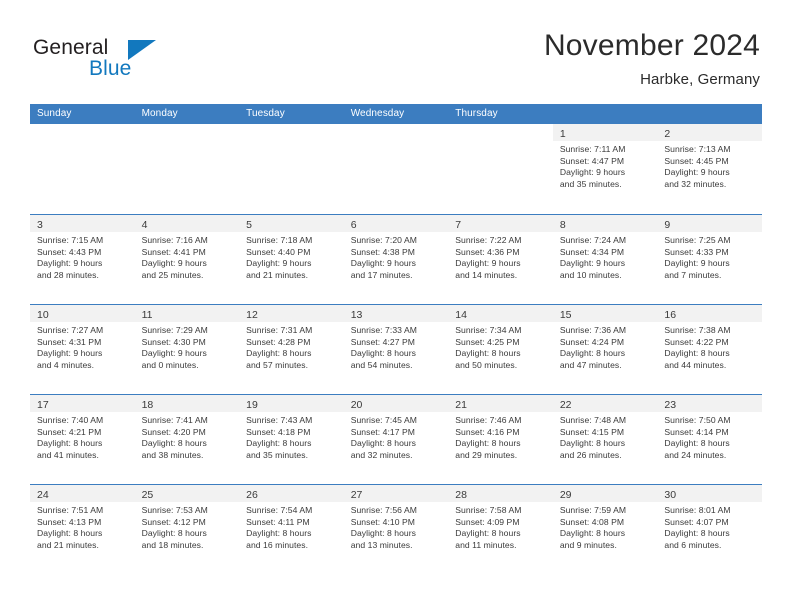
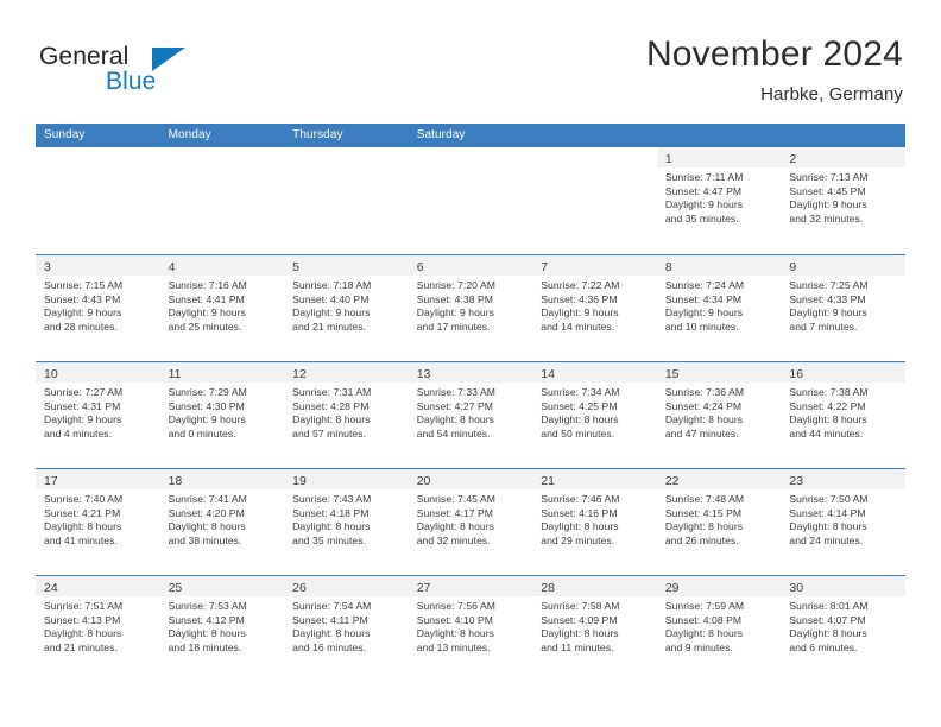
  General
  Blue
  November 2024
  Harbke, Germany
  Sunday
  Monday
- Tuesday
- Wednesday
  Thursday
+ Saturday
  1
  Sunrise: 7:11 AM
  Sunset: 4:47 PM
  Daylight: 9 hours
  and 35 minutes.
  2
  Sunrise: 7:13 AM
  Sunset: 4:45 PM
  Daylight: 9 hours
  and 32 minutes.
  3
  Sunrise: 7:15 AM
  Sunset: 4:43 PM
  Daylight: 9 hours
  and 28 minutes.
  4
  Sunrise: 7:16 AM
  Sunset: 4:41 PM
  Daylight: 9 hours
  and 25 minutes.
  5
  Sunrise: 7:18 AM
  Sunset: 4:40 PM
  Daylight: 9 hours
  and 21 minutes.
  6
  Sunrise: 7:20 AM
  Sunset: 4:38 PM
  Daylight: 9 hours
  and 17 minutes.
  7
  Sunrise: 7:22 AM
  Sunset: 4:36 PM
  Daylight: 9 hours
  and 14 minutes.
  8
  Sunrise: 7:24 AM
  Sunset: 4:34 PM
  Daylight: 9 hours
  and 10 minutes.
  9
  Sunrise: 7:25 AM
  Sunset: 4:33 PM
  Daylight: 9 hours
  and 7 minutes.
  10
  Sunrise: 7:27 AM
  Sunset: 4:31 PM
  Daylight: 9 hours
  and 4 minutes.
  11
  Sunrise: 7:29 AM
  Sunset: 4:30 PM
  Daylight: 9 hours
  and 0 minutes.
  12
  Sunrise: 7:31 AM
  Sunset: 4:28 PM
  Daylight: 8 hours
  and 57 minutes.
  13
  Sunrise: 7:33 AM
  Sunset: 4:27 PM
  Daylight: 8 hours
  and 54 minutes.
  14
  Sunrise: 7:34 AM
  Sunset: 4:25 PM
  Daylight: 8 hours
  and 50 minutes.
  15
  Sunrise: 7:36 AM
  Sunset: 4:24 PM
  Daylight: 8 hours
  and 47 minutes.
  16
  Sunrise: 7:38 AM
  Sunset: 4:22 PM
  Daylight: 8 hours
  and 44 minutes.
  17
  Sunrise: 7:40 AM
  Sunset: 4:21 PM
  Daylight: 8 hours
  and 41 minutes.
  18
  Sunrise: 7:41 AM
  Sunset: 4:20 PM
  Daylight: 8 hours
  and 38 minutes.
  19
  Sunrise: 7:43 AM
  Sunset: 4:18 PM
  Daylight: 8 hours
  and 35 minutes.
  20
  Sunrise: 7:45 AM
  Sunset: 4:17 PM
  Daylight: 8 hours
  and 32 minutes.
  21
  Sunrise: 7:46 AM
  Sunset: 4:16 PM
  Daylight: 8 hours
  and 29 minutes.
  22
  Sunrise: 7:48 AM
  Sunset: 4:15 PM
  Daylight: 8 hours
  and 26 minutes.
  23
  Sunrise: 7:50 AM
  Sunset: 4:14 PM
  Daylight: 8 hours
  and 24 minutes.
  24
  Sunrise: 7:51 AM
  Sunset: 4:13 PM
  Daylight: 8 hours
  and 21 minutes.
  25
  Sunrise: 7:53 AM
  Sunset: 4:12 PM
  Daylight: 8 hours
  and 18 minutes.
  26
  Sunrise: 7:54 AM
  Sunset: 4:11 PM
  Daylight: 8 hours
  and 16 minutes.
  27
  Sunrise: 7:56 AM
  Sunset: 4:10 PM
  Daylight: 8 hours
  and 13 minutes.
  28
  Sunrise: 7:58 AM
  Sunset: 4:09 PM
  Daylight: 8 hours
  and 11 minutes.
  29
  Sunrise: 7:59 AM
  Sunset: 4:08 PM
  Daylight: 8 hours
  and 9 minutes.
  30
  Sunrise: 8:01 AM
  Sunset: 4:07 PM
  Daylight: 8 hours
  and 6 minutes.
